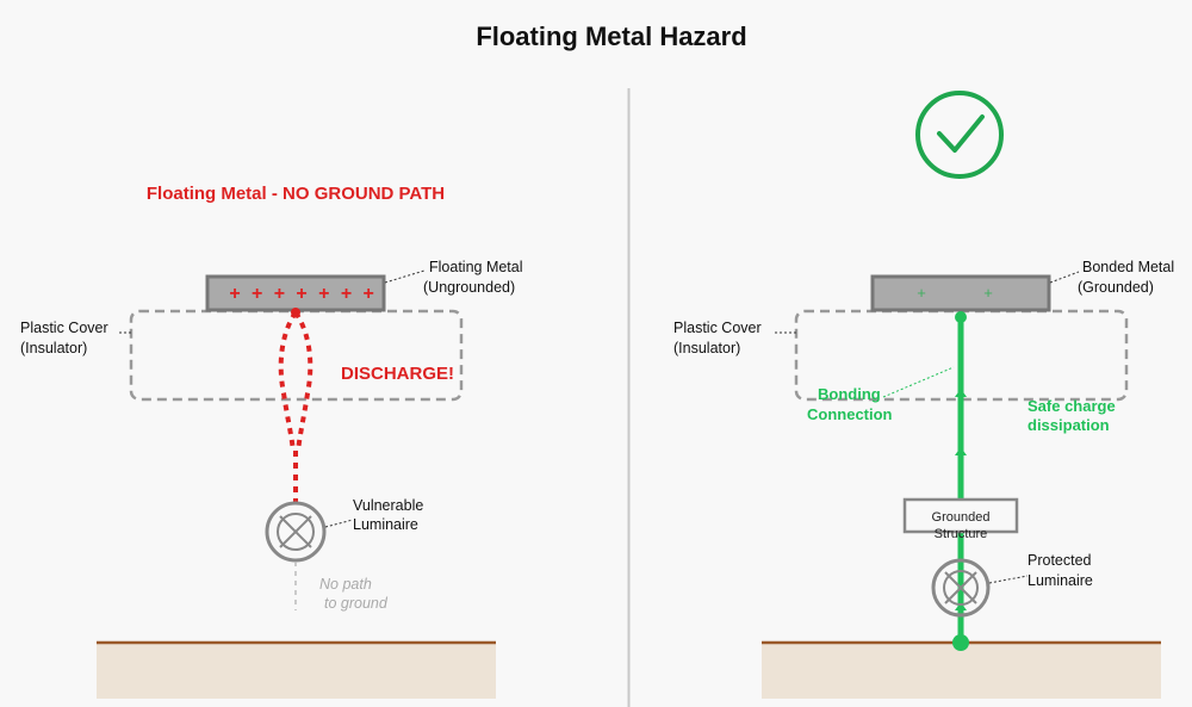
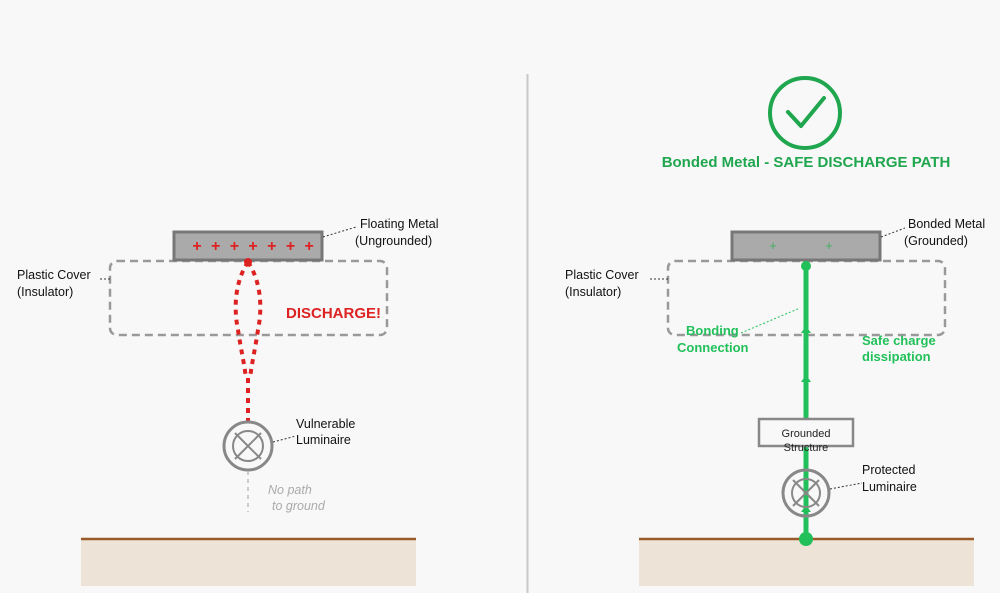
- Floating Metal Hazard
- Floating Metal - NO GROUND PATH
  Plastic Cover
  (Insulator)
  +
  +
  +
  +
  +
  +
  +
  Floating Metal
  (Ungrounded)
  DISCHARGE!
  Vulnerable
  Luminaire
  No path
  to ground
+ Bonded Metal - SAFE DISCHARGE PATH
  Plastic Cover
  (Insulator)
  +
  +
  Bonded Metal
  (Grounded)
  Bonding
  Connection
  Safe charge
  dissipation
  Grounded
  Structure
  Protected
  Luminaire
